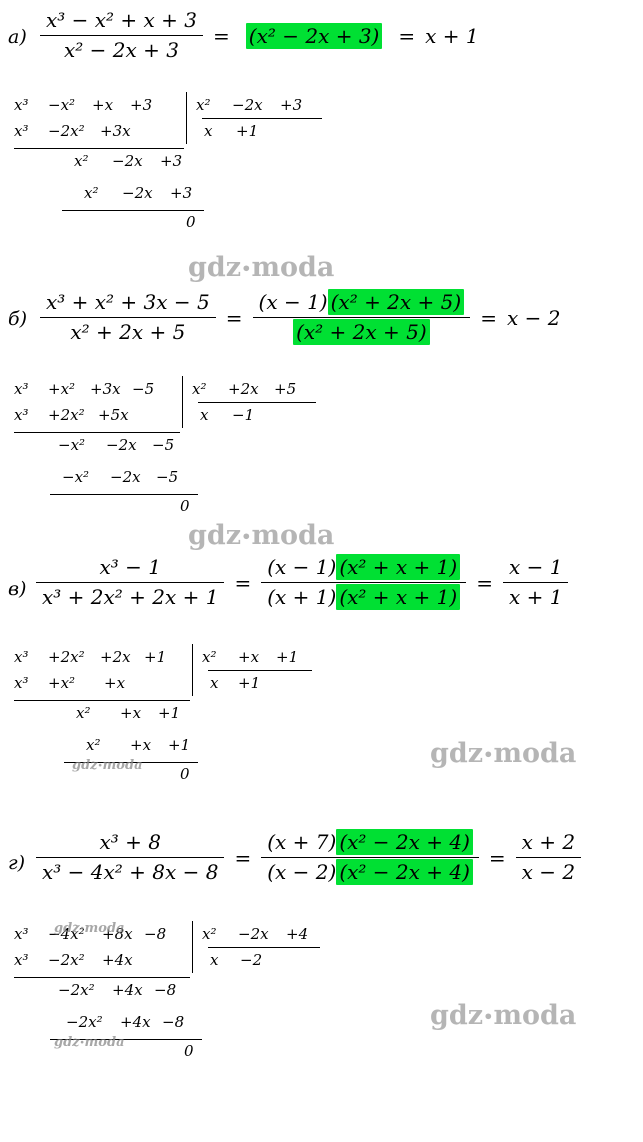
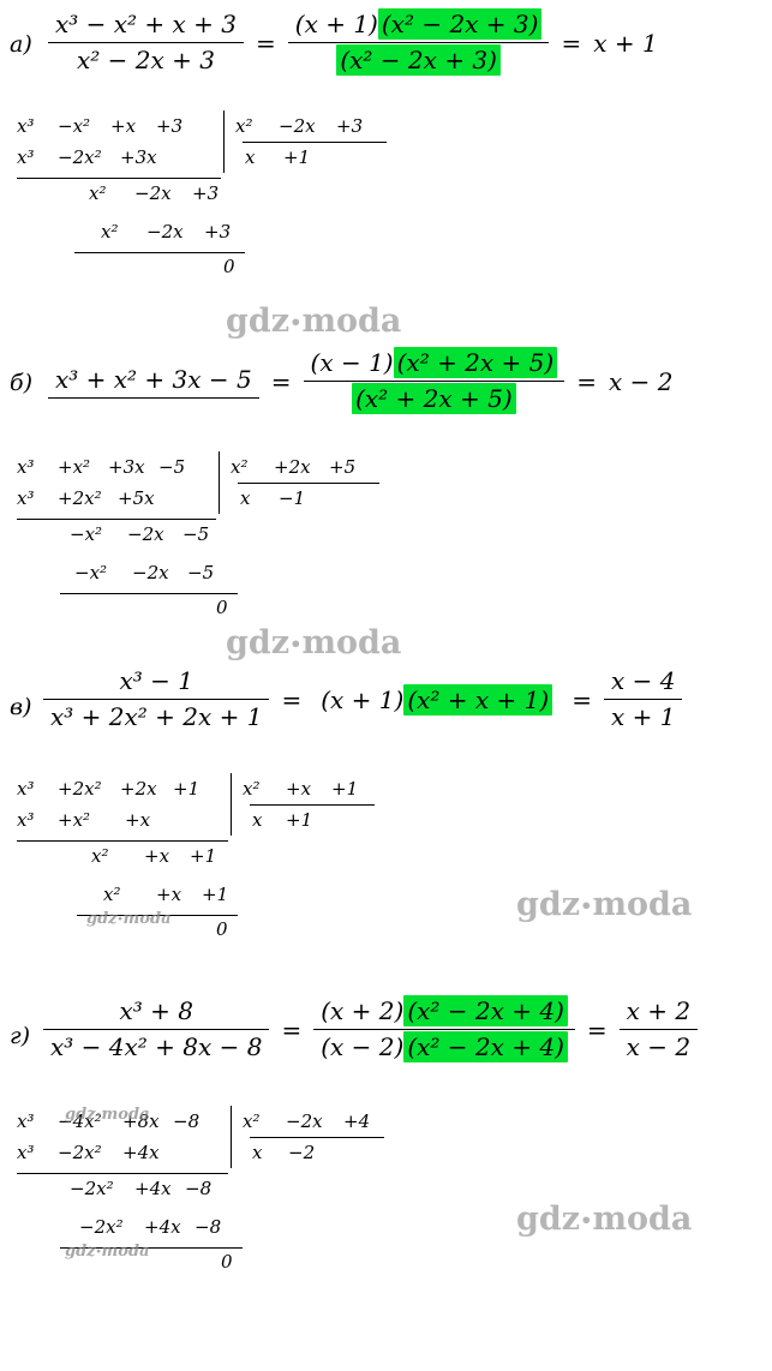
  а)
  x³ − x² + x + 3
  x² − 2x + 3
  =
+ (x + 1) (x² − 2x + 3)
  (x² − 2x + 3)
  =
  x + 1
  x³ −x² +x +3
  x² −2x +3
  x³ −2x² +3x
  x +1
  x² −2x +3
  x² −2x +3
  0
  gdz•moda
  б)
  x³ + x² + 3x − 5
- x² + 2x + 5
  =
  (x − 1) (x² + 2x + 5)
  (x² + 2x + 5)
  =
  x − 2
  x³ +x² +3x −5
  x² +2x +5
  x³ +2x² +5x
  x −1
  −x² −2x −5
  −x² −2x −5
  0
  gdz•moda
  в)
  x³ − 1
  x³ + 2x² + 2x + 1
  =
- (x − 1) (x² + x + 1)
  (x + 1) (x² + x + 1)
  =
- x − 1
+ x − 4
  x + 1
  x³ +2x² +2x +1
  x² +x +1
  x³ +x² +x
  x +1
  x² +x +1
  x² +x +1
  0
  gdz•moda
  gdz•moda
  г)
  x³ + 8
  x³ − 4x² + 8x − 8
  =
- (x + 7) (x² − 2x + 4)
+ (x + 2) (x² − 2x + 4)
  (x − 2) (x² − 2x + 4)
  =
  x + 2
  x − 2
  x³ −4x² +8x −8
  x² −2x +4
  x³ −2x² +4x
  x −2
  −2x² +4x −8
  −2x² +4x −8
  0
  gdz•moda
  gdz•moda
  gdz•moda
